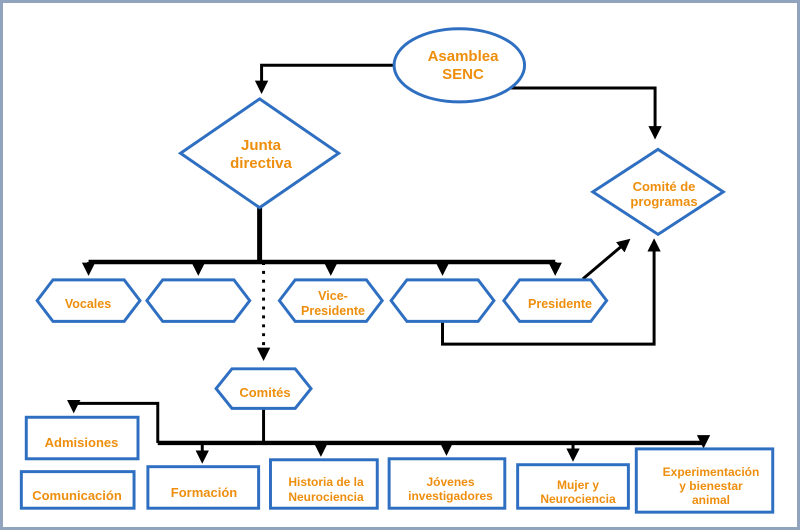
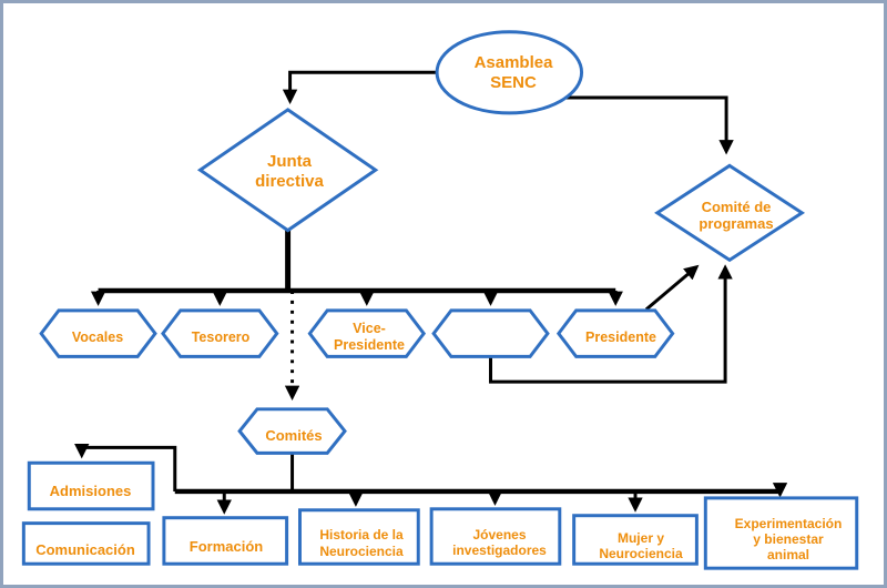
  Asamblea
  SENC
  Junta
  directiva
  Comité de
  programas
  Vocales
+ Tesorero
  Vice-
  Presidente
  Presidente
  Comités
  Admisiones
  Comunicación
  Formación
  Historia de la
  Neurociencia
  Jóvenes
  investigadores
  Mujer y
  Neurociencia
  Experimentación
  y bienestar
  animal
